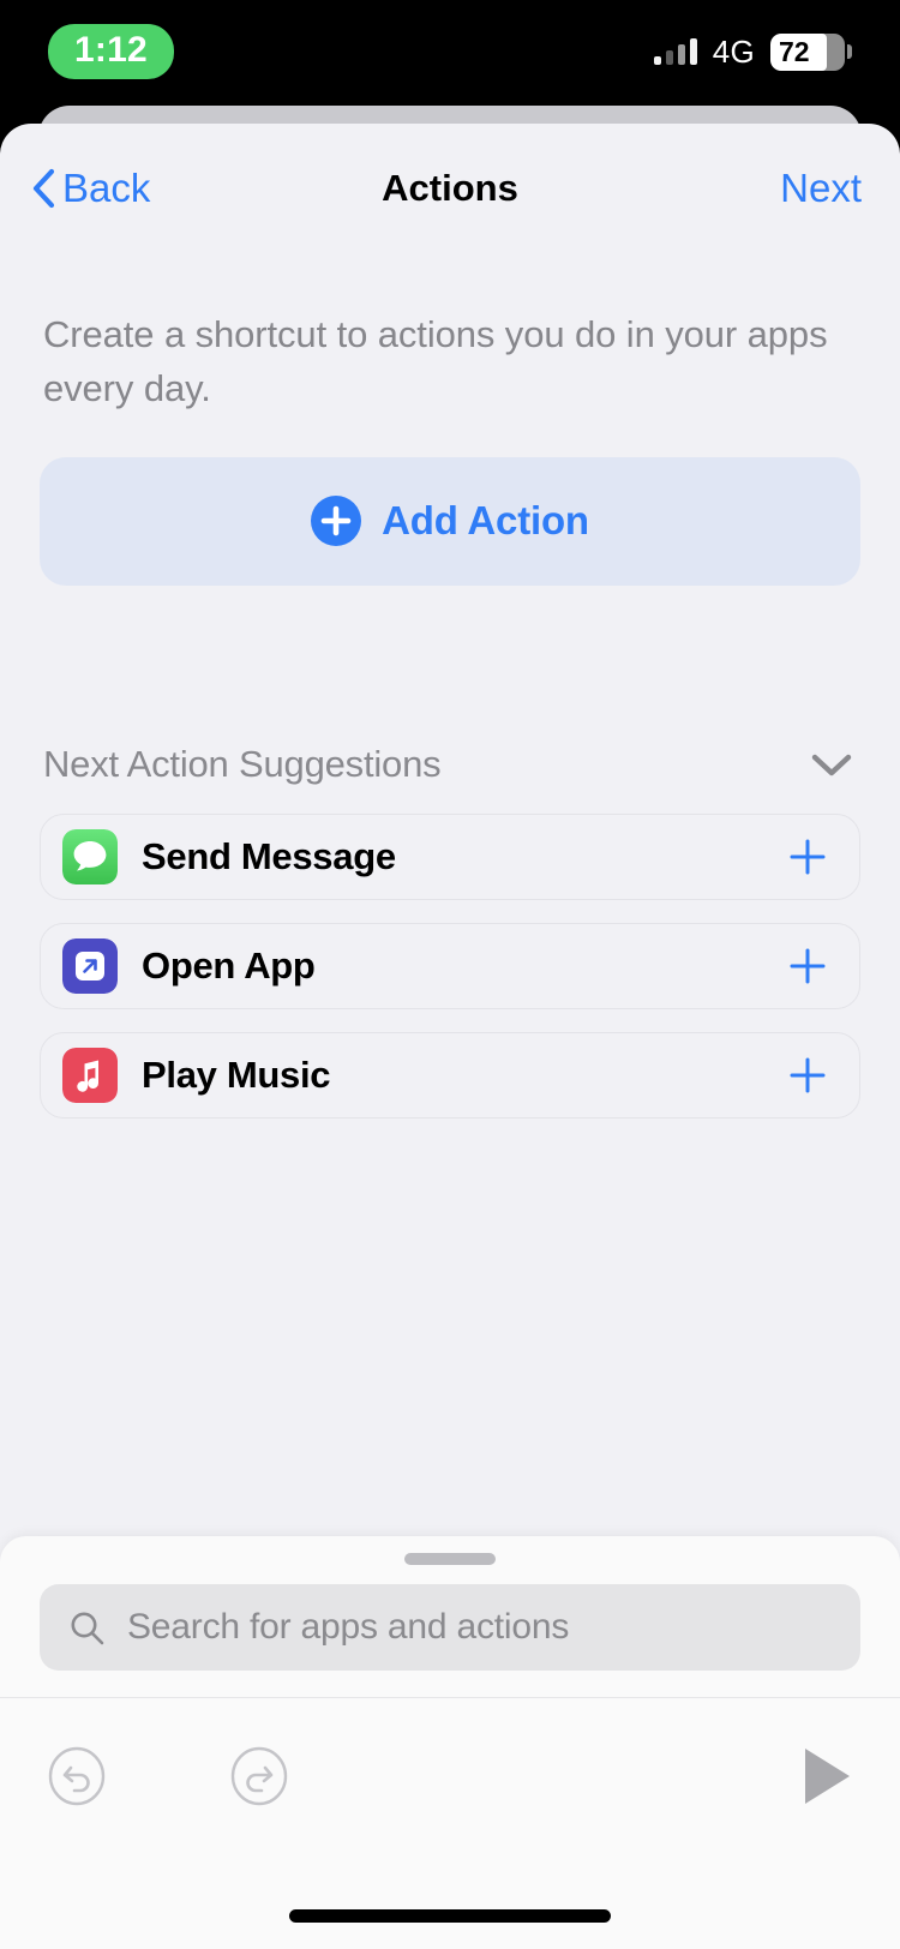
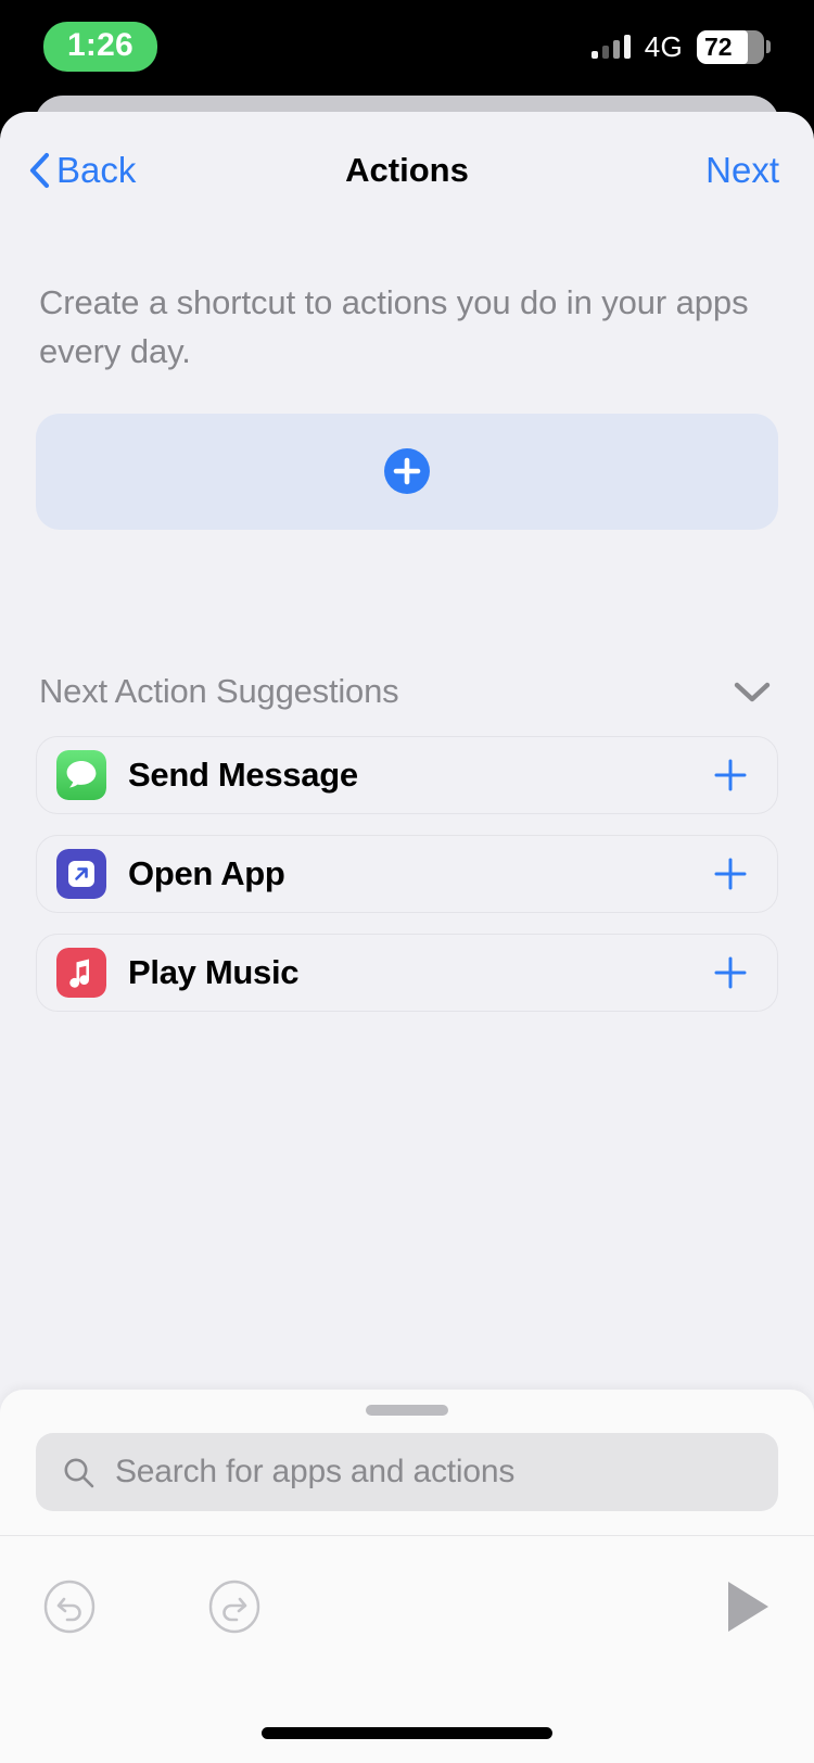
- 1:12
+ 1:26
  4G
  72
  Back
  Actions
  Next
  Create a shortcut to actions you do in your apps every day.
- Add Action
  Next Action Suggestions
  Send Message
  Open App
  Play Music
  Search for apps and actions
